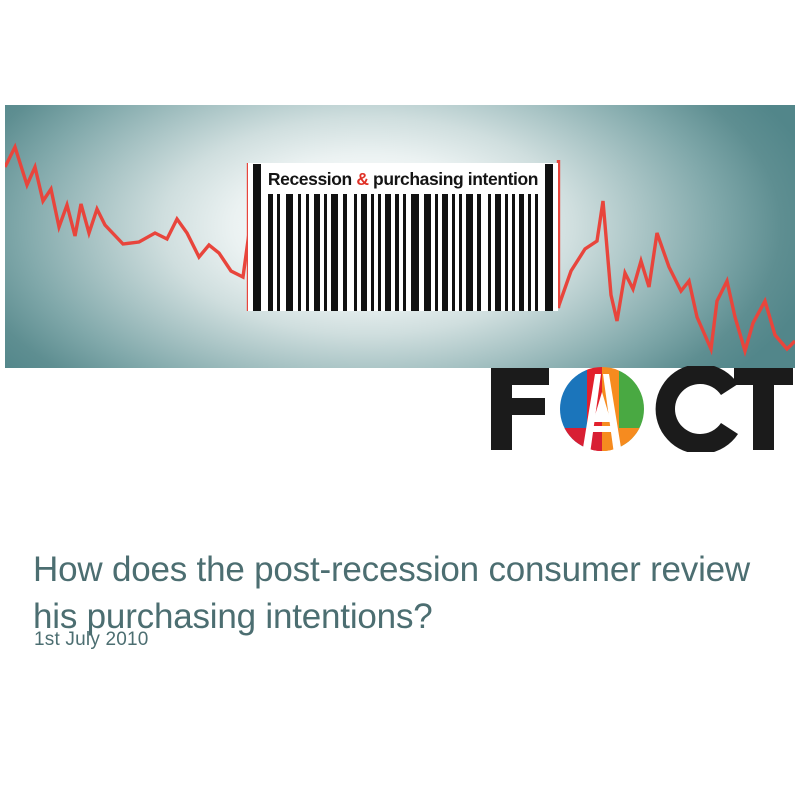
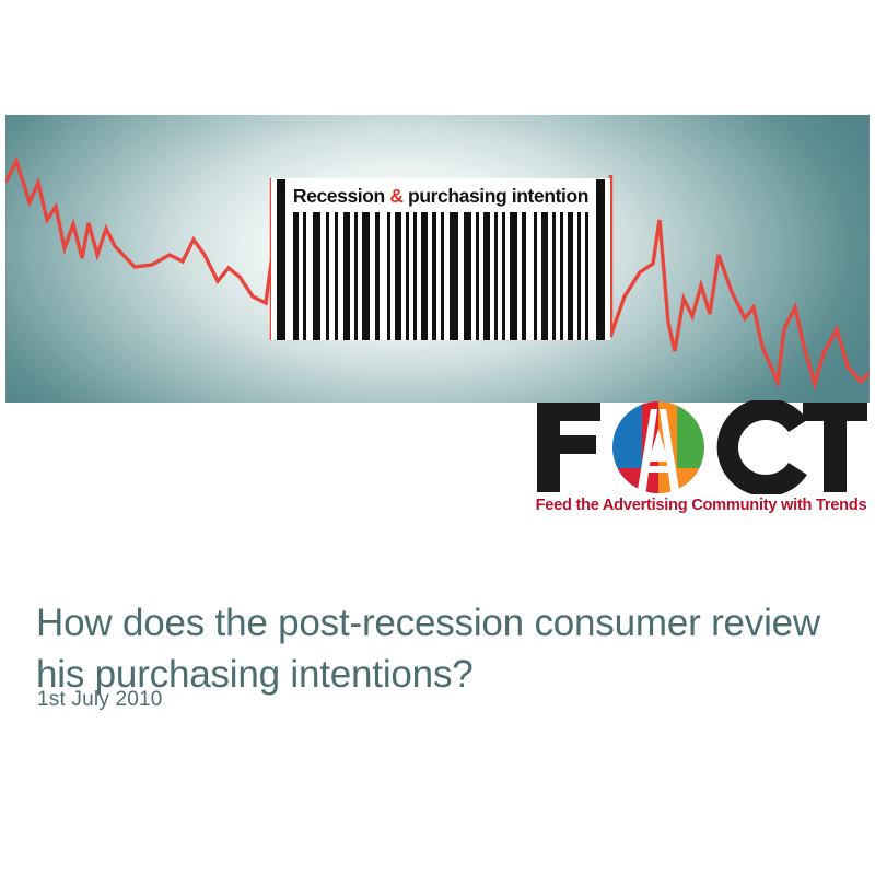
  Recession & purchasing intention
+ Feed the Advertising Community with Trends
  How does the post-recession consumer review his purchasing intentions?
  1st July 2010
